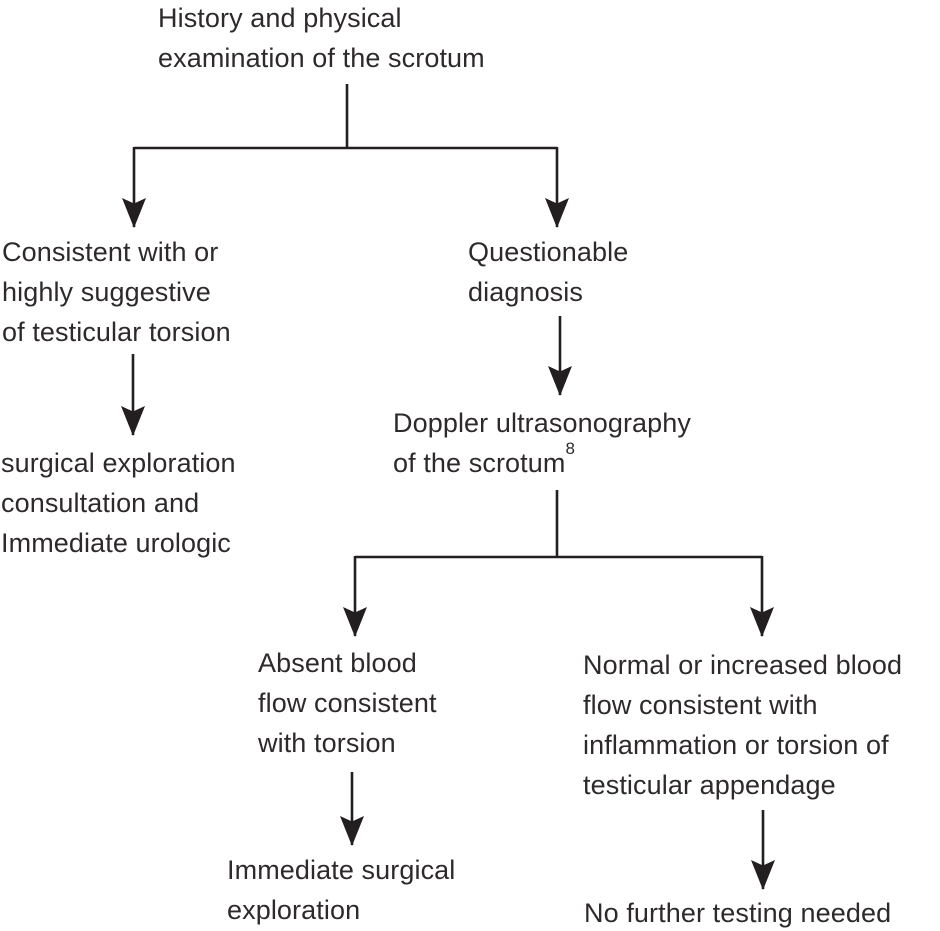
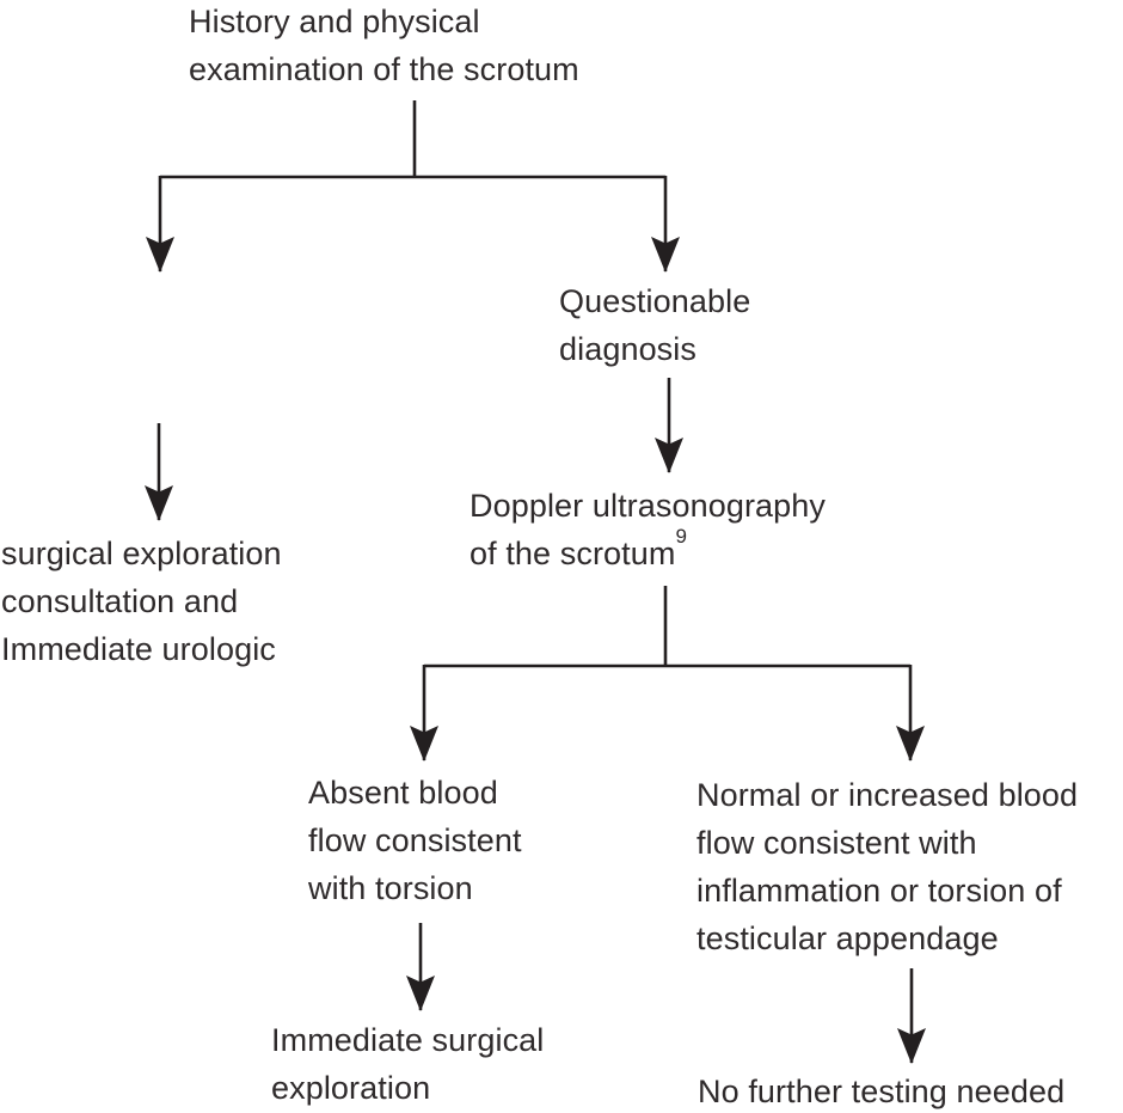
  History and physical
  examination of the scrotum
- Consistent with or
- highly suggestive
- of testicular torsion
  Questionable
  diagnosis
  surgical exploration
  consultation and
  Immediate urologic
  Doppler ultrasonography
- of the scrotum8
+ of the scrotum9
  Absent blood
  flow consistent
  with torsion
  Normal or increased blood
  flow consistent with
  inflammation or torsion of
  testicular appendage
  Immediate surgical
  exploration
  No further testing needed
